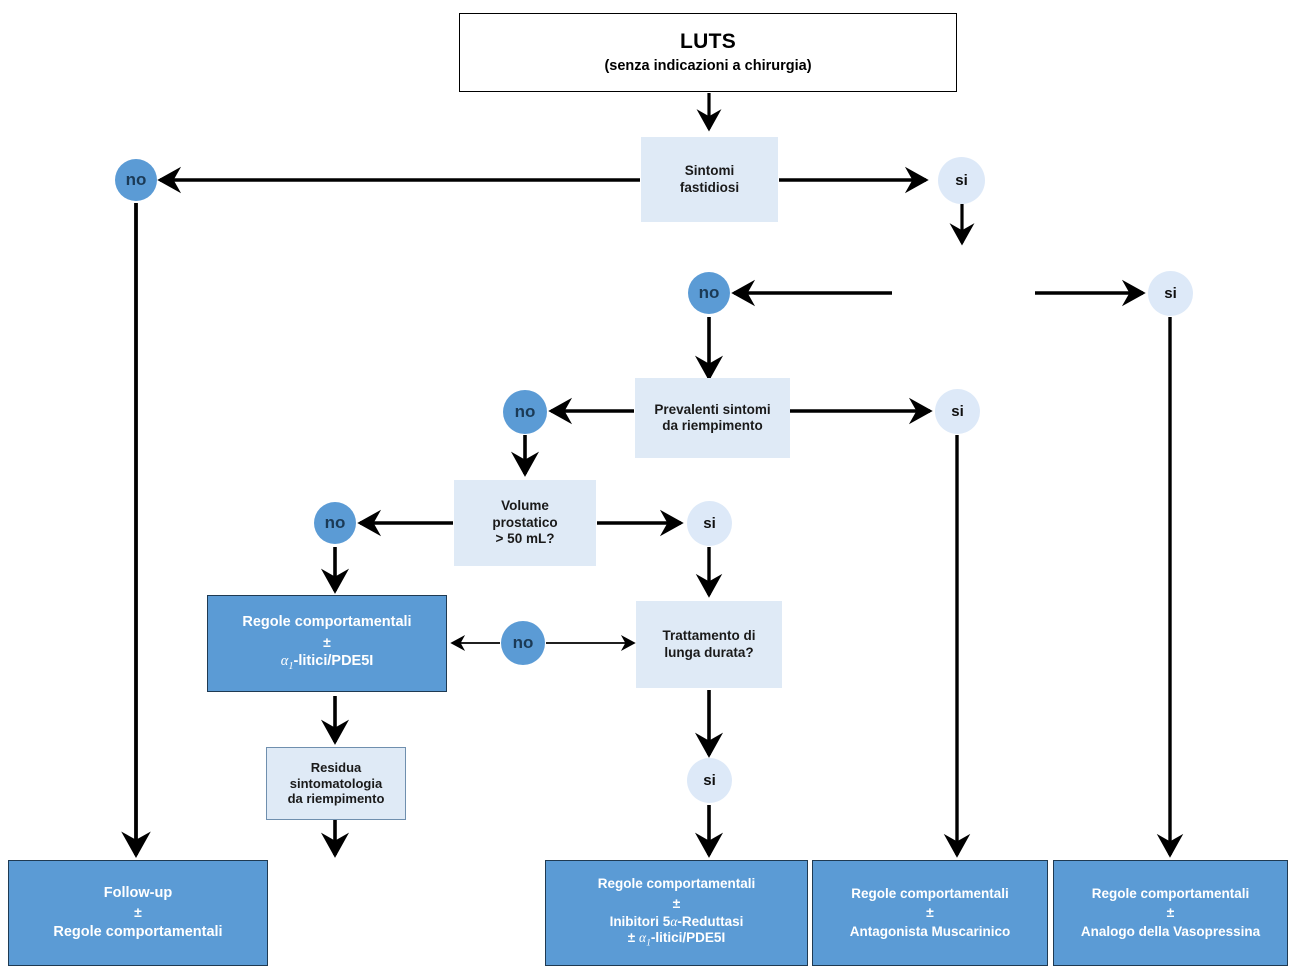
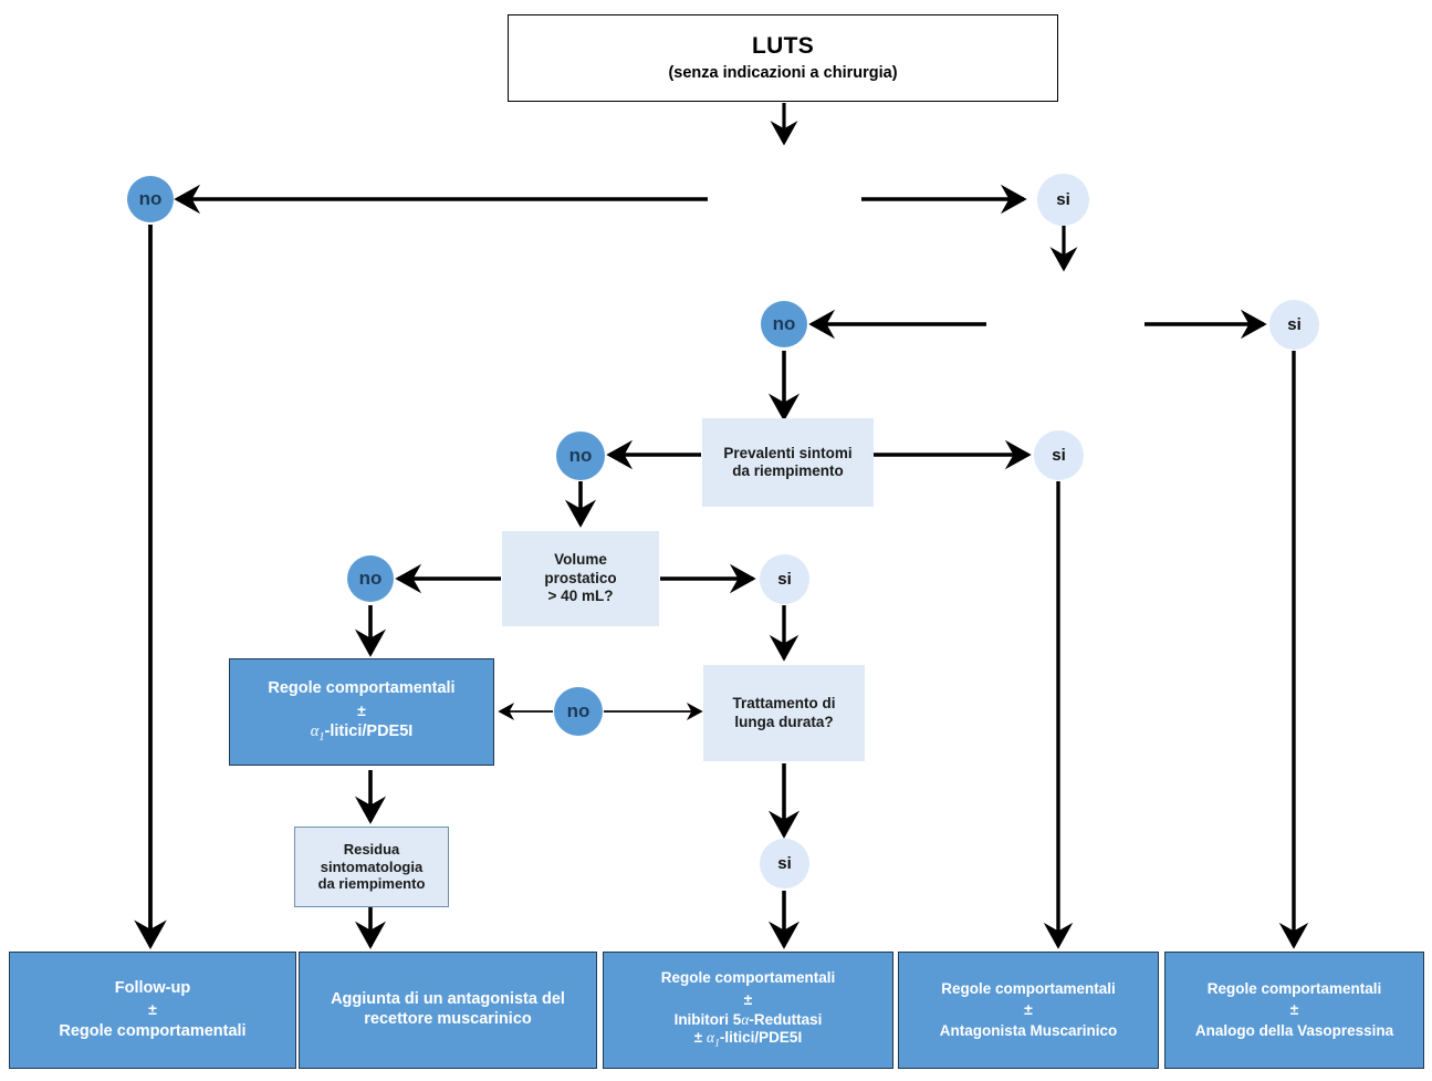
  LUTS
  (senza indicazioni a chirurgia)
- Sintomi
- fastidiosi
  Prevalenti sintomi
  da riempimento
  Volume
  prostatico
- > 50 mL?
+ > 40 mL?
  Regole comportamentali
  ±
  α1-litici/PDE5I
  Trattamento di
  lunga durata?
  Residua
  sintomatologia
  da riempimento
  no
  si
  no
  si
  no
  si
  no
  si
  no
  si
  Follow-up
  ±
  Regole comportamentali
+ Aggiunta di un antagonista del
+ recettore muscarinico
  Regole comportamentali
  ±
  Inibitori 5α-Reduttasi
  ± α1-litici/PDE5I
  Regole comportamentali
  ±
  Antagonista Muscarinico
  Regole comportamentali
  ±
  Analogo della Vasopressina
